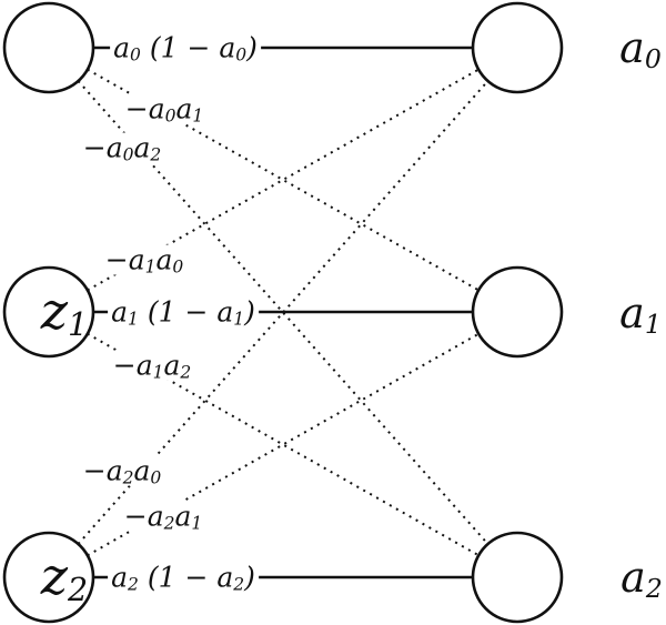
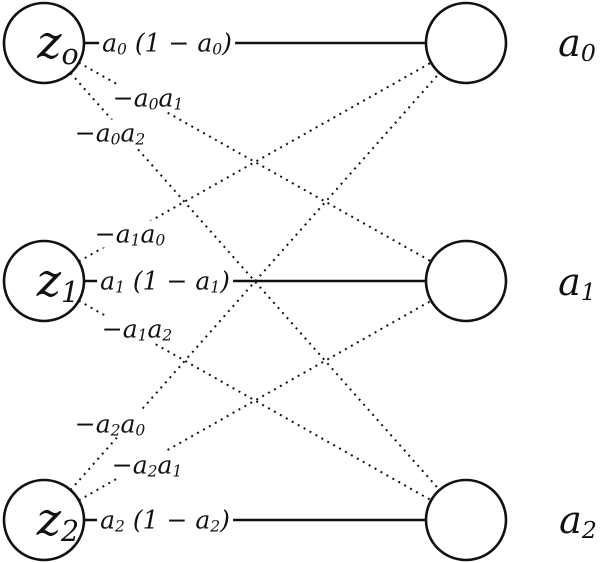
  a0 (1 − a0)
  −a0a1
  −a0a2
  −a1a0
  a1 (1 − a1)
  −a1a2
  −a2a0
  −a2a1
  a2 (1 − a2)
+ zo
  z1
  z2
  a0
  a1
  a2
